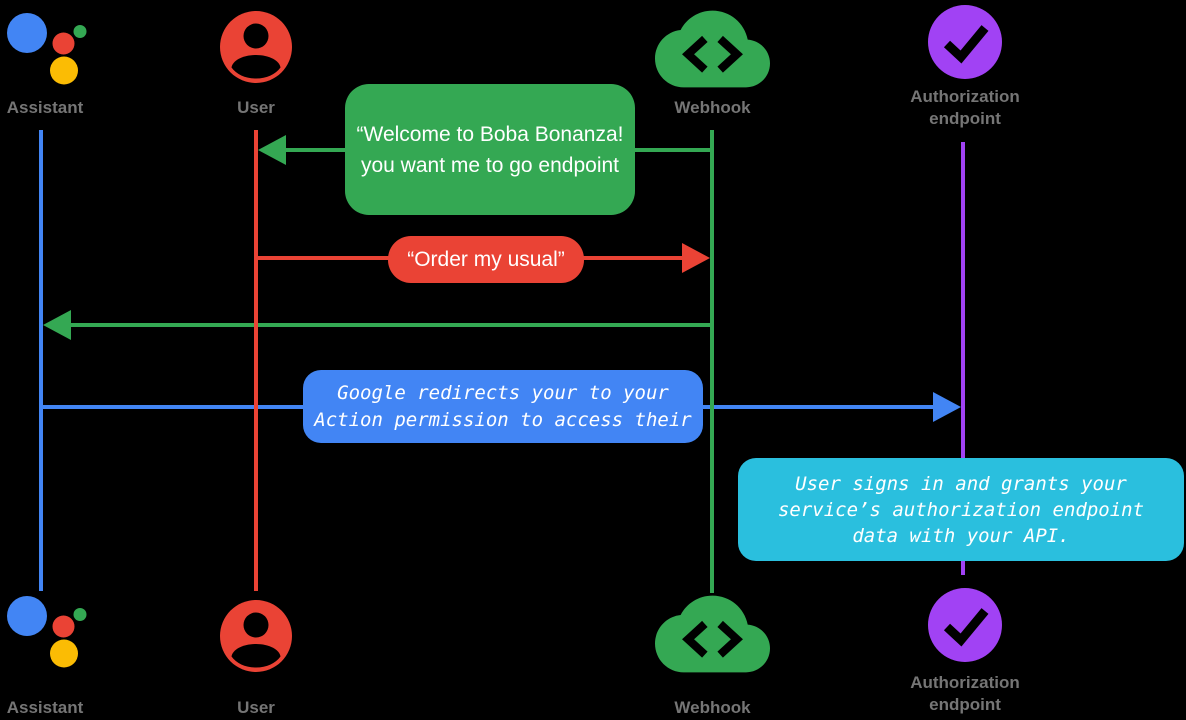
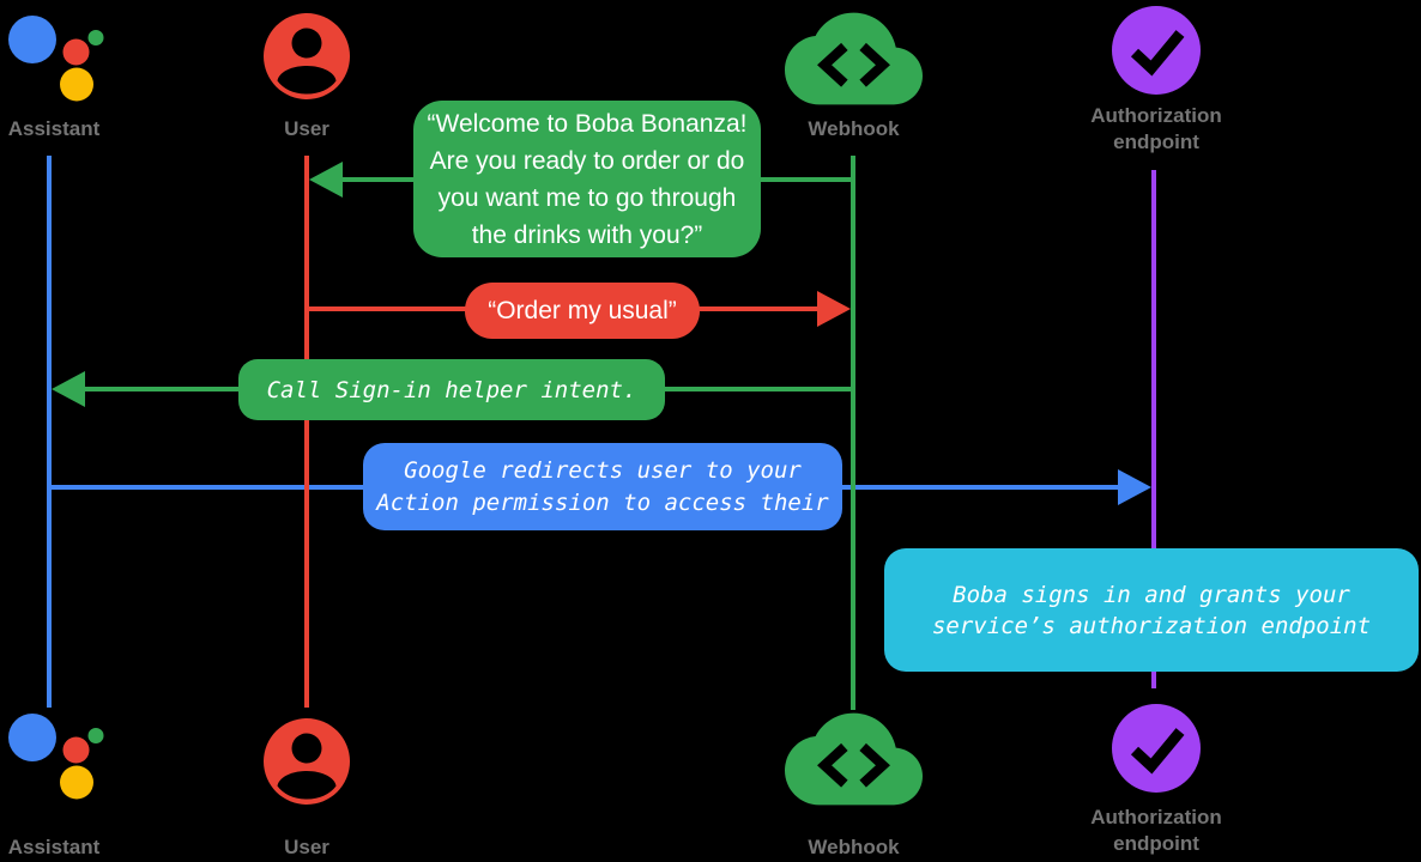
  “Welcome to Boba Bonanza!
+ Are you ready to order or do
- you want me to go endpoint
+ you want me to go through
+ the drinks with you?”
  “Order my usual”
+ Call Sign-in helper intent.
- Google redirects your to your
+ Google redirects user to your
  Action permission to access their
- User signs in and grants your
+ Boba signs in and grants your
  service’s authorization endpoint
- data with your API.
  Assistant
  User
  Webhook
  Authorization endpoint
  Assistant
  User
  Webhook
  Authorization endpoint
